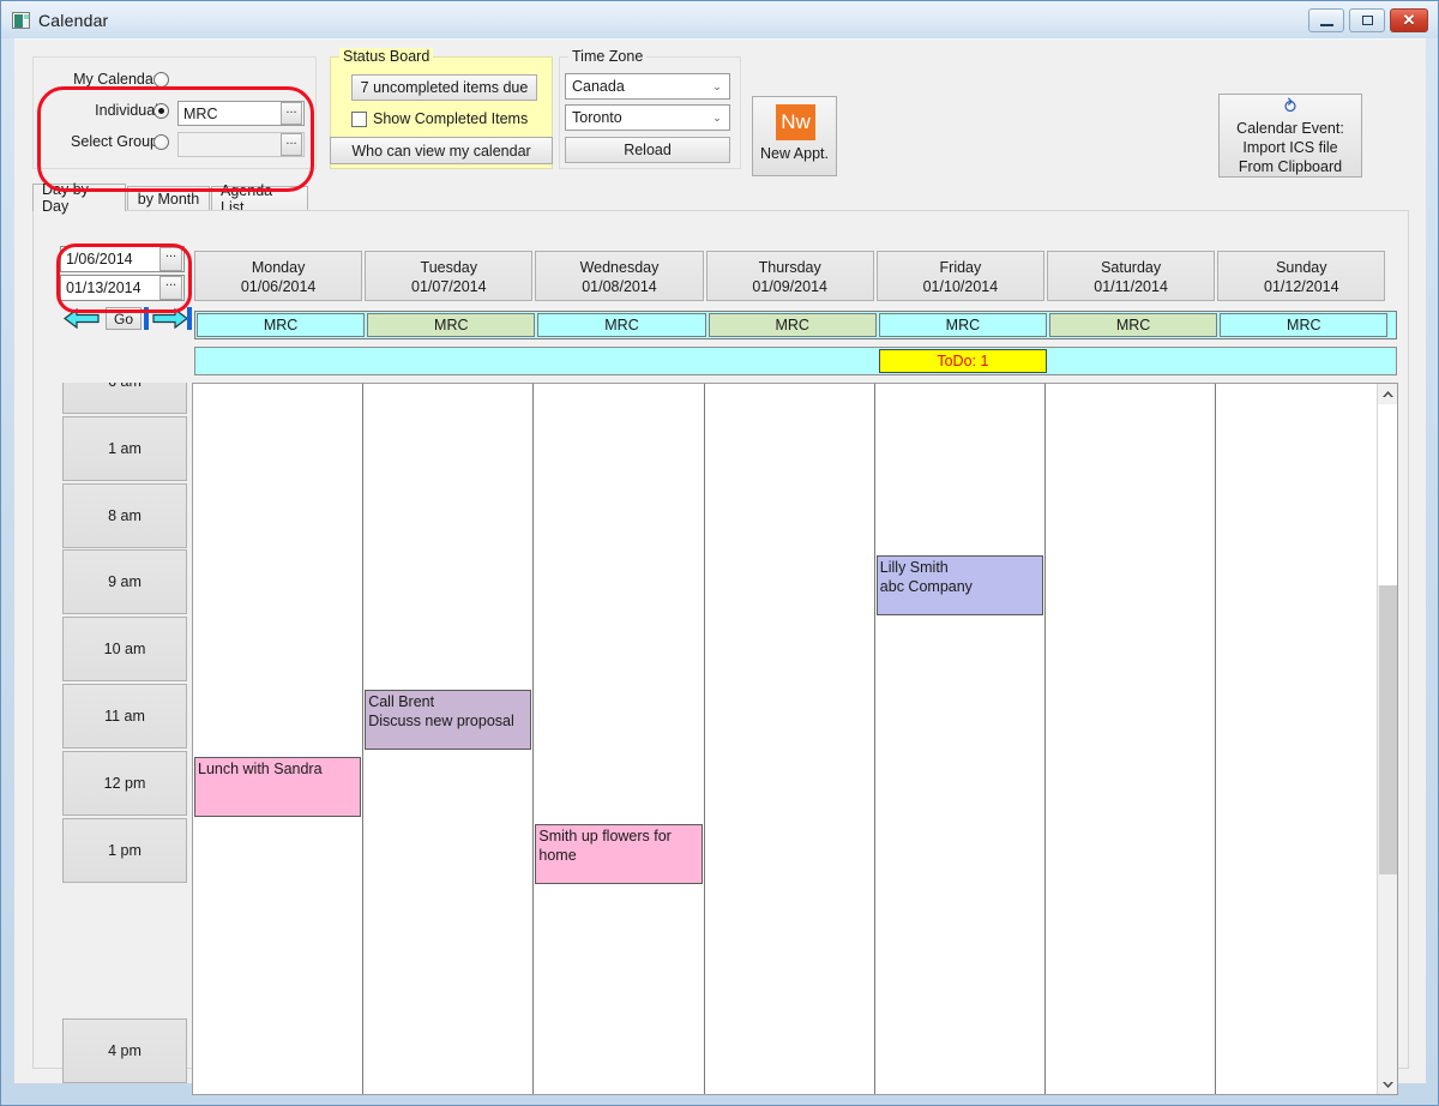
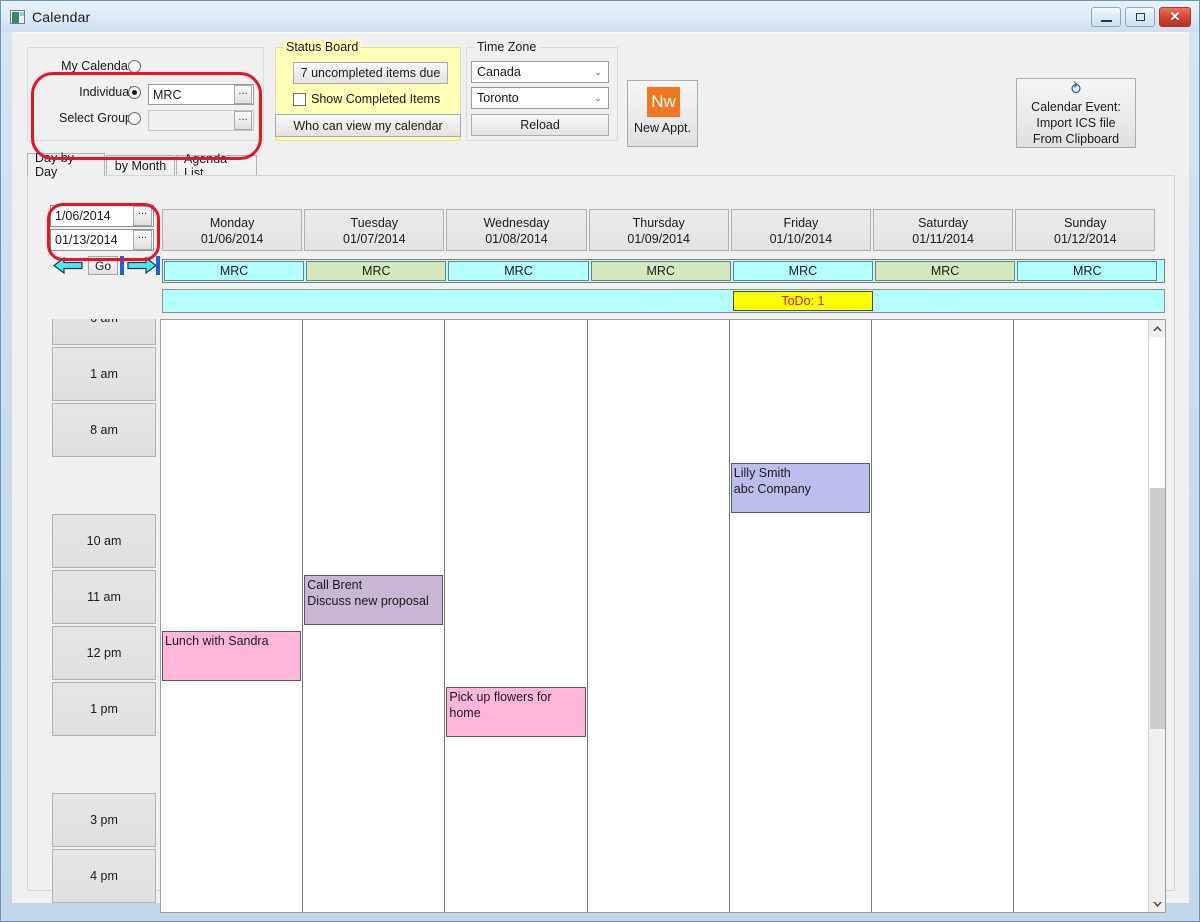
  Calendar
  ✕
  My Calenda
  Individua
  MRC
  ...
  Select Grou
  ...
  Status Board
  7 uncompleted items due
  Show Completed Items
  Who can view my calendar
  Time Zone
  Canada
  ⌄
  Toronto
  ⌄
  Reload
  Nw
  New Appt.
  ⥁
  Calendar Event:
  Import ICS file
  From Clipboard
  Day by Day
  by Month
  Agenda List
  1/06/2014
  ...
  01/13/2014
  ...
  Go
  Monday
  01/06/2014
  Tuesday
  01/07/2014
  Wednesday
  01/08/2014
  Thursday
  01/09/2014
  Friday
  01/10/2014
  Saturday
  01/11/2014
  Sunday
  01/12/2014
  MRC
  MRC
  MRC
  MRC
  MRC
  MRC
  MRC
  ToDo: 1
  1 am
  8 am
- 9 am
  10 am
  11 am
  12 pm
  1 pm
+ 3 pm
  4 pm
  Lunch with Sandra
  Call Brent
  Discuss new proposal
- Smith up flowers for home
+ Pick up flowers for home
  Lilly Smith
  abc Company
